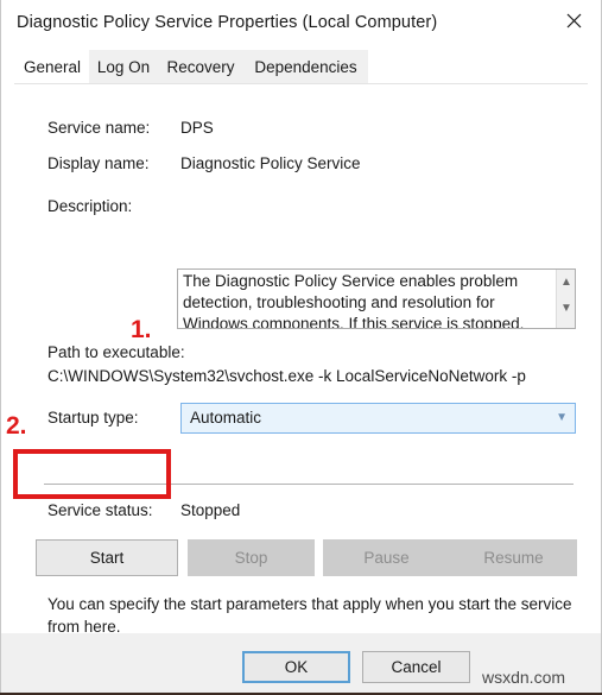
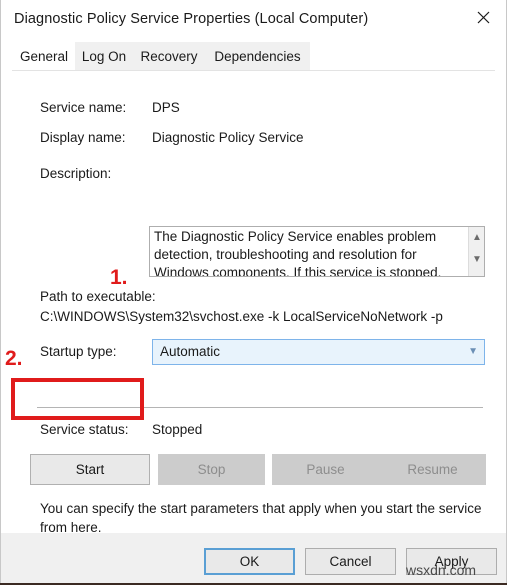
  Diagnostic Policy Service Properties (Local Computer)
  General
  Log On
  Recovery
  Dependencies
  Service name:
  DPS
  Display name:
  Diagnostic Policy Service
  Description:
  The Diagnostic Policy Service enables problem detection, troubleshooting and resolution for Windows components. If this service is stopped,
  ▲
  ▼
  Path to executable:
  C:\WINDOWS\System32\svchost.exe -k LocalServiceNoNetwork -p
  Startup type:
  Automatic
  ▼
  Service status:
  Stopped
  Start
  Stop
  Pause
  Resume
  You can specify the start parameters that apply when you start the service from here.
  OK
  Cancel
+ Apply
  1.
  2.
  wsxdn.com
